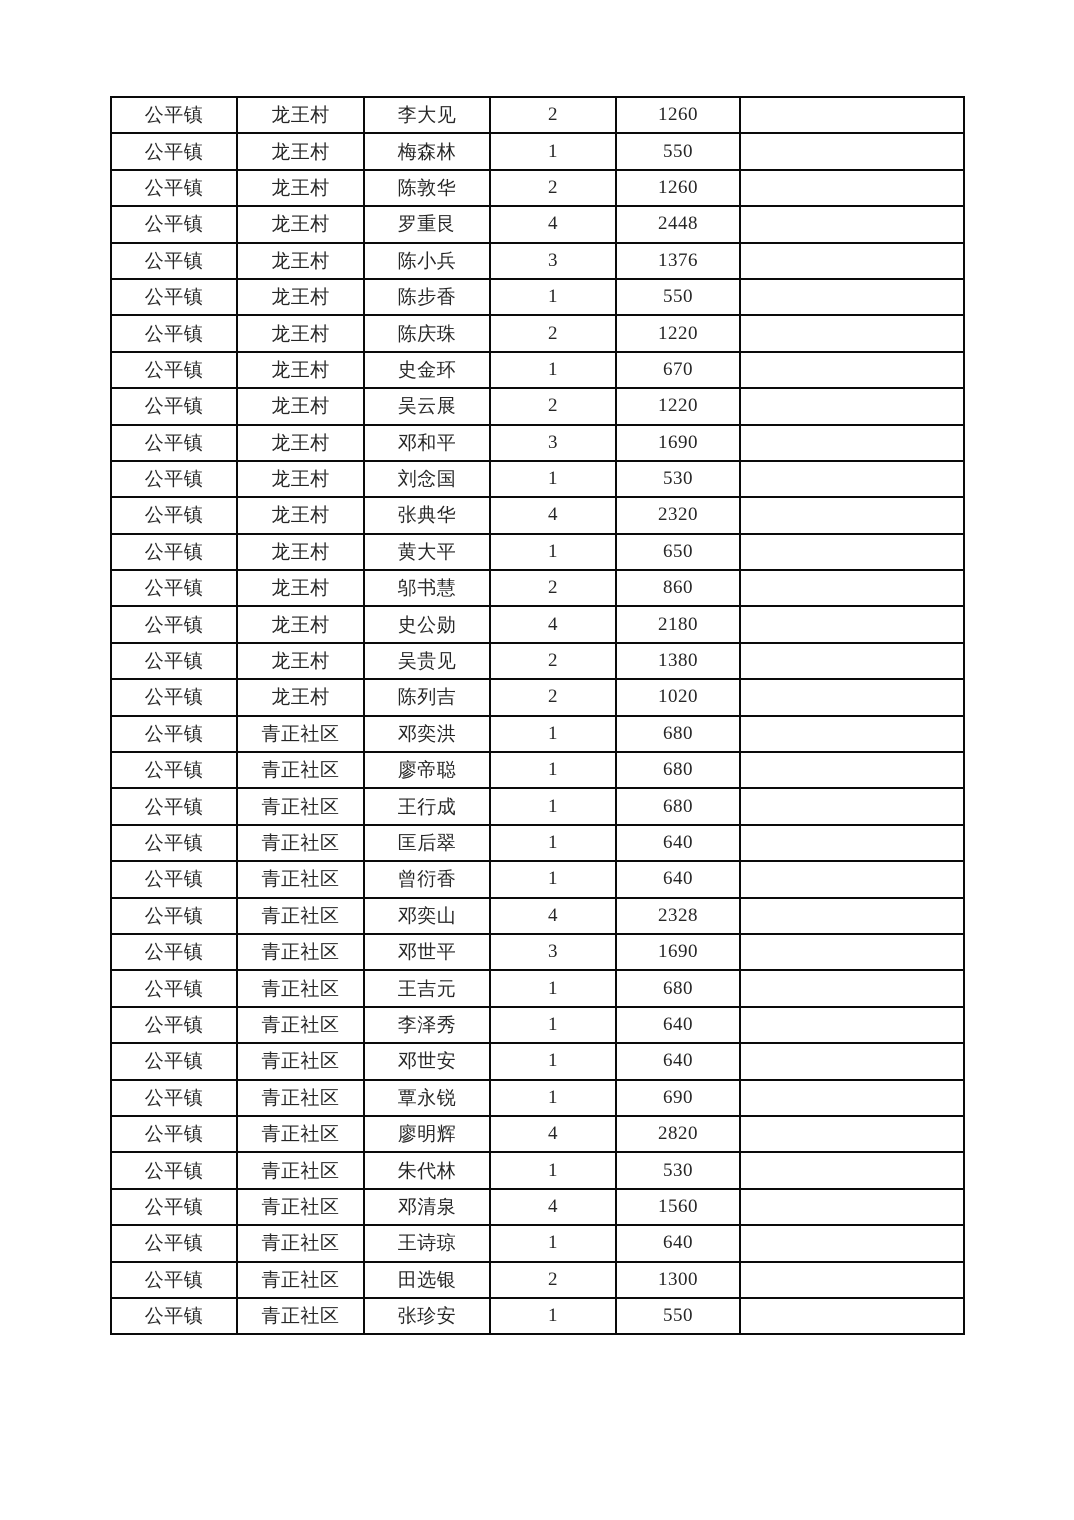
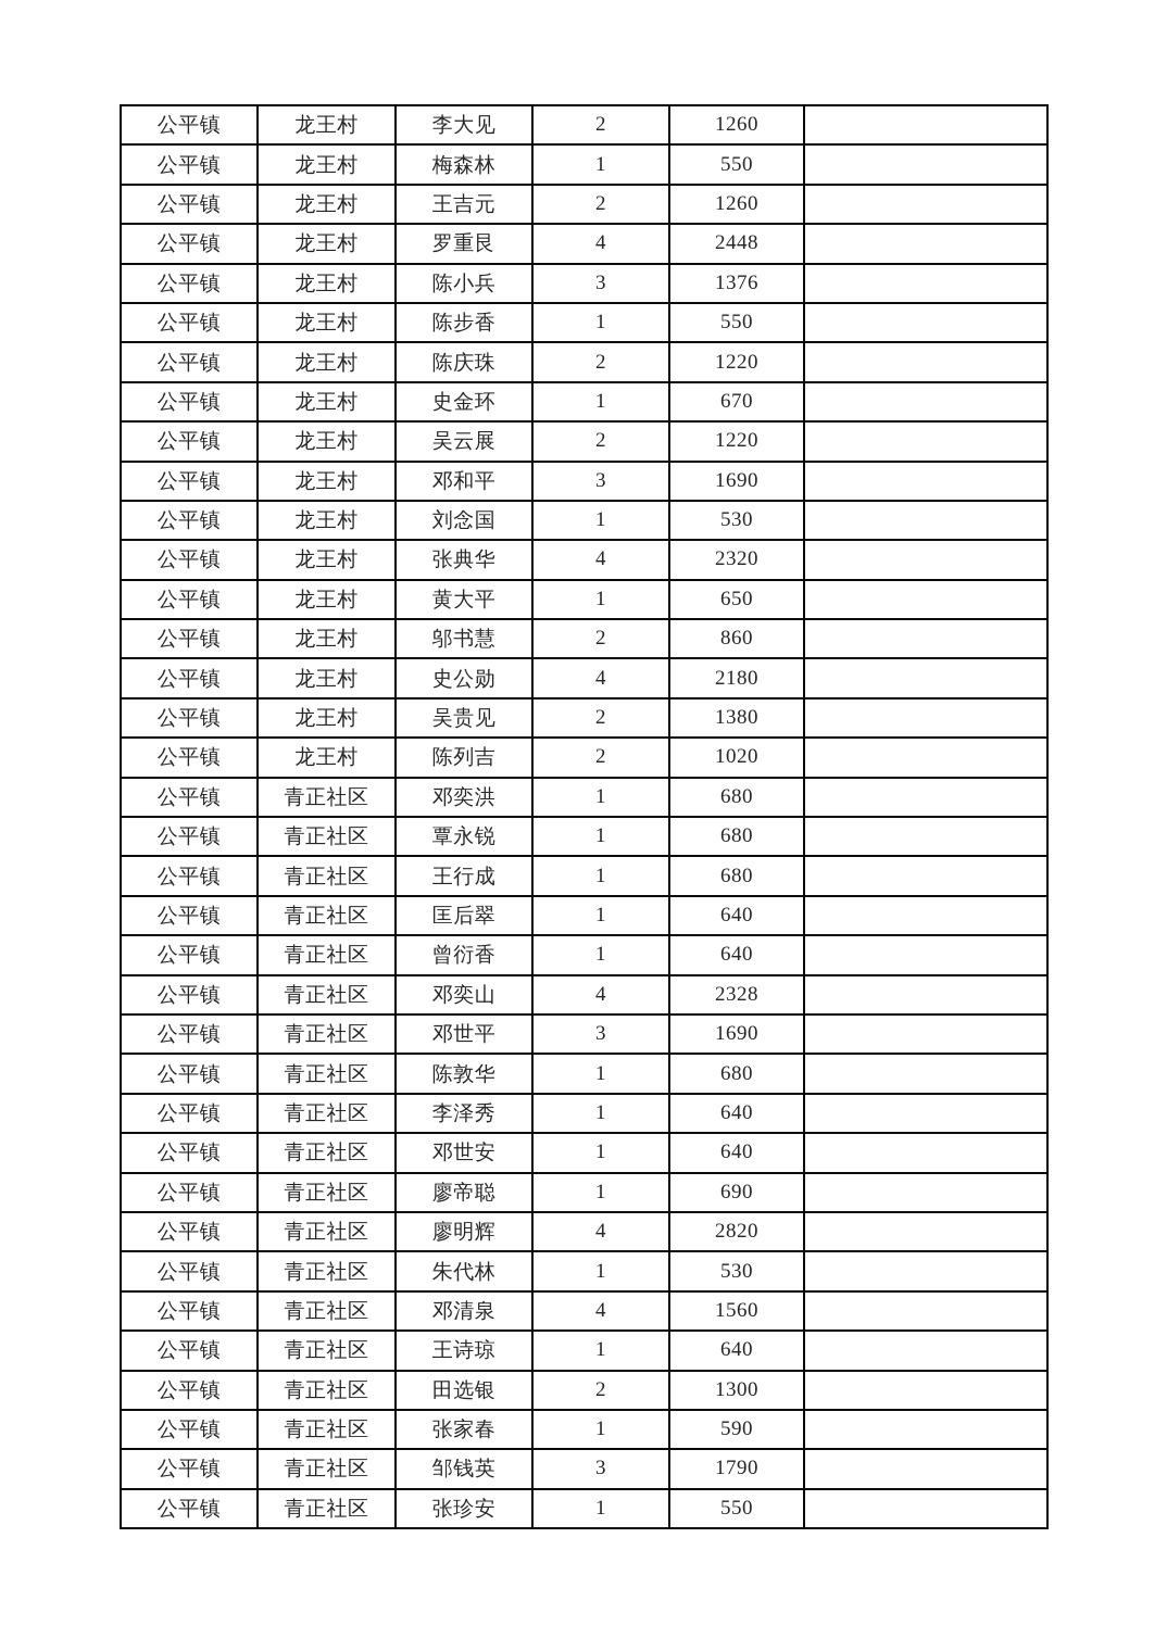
  公平镇	龙王村	李大见	2	1260
  公平镇	龙王村	梅森林	1	550
- 公平镇	龙王村	陈敦华	2	1260
+ 公平镇	龙王村	王吉元	2	1260
  公平镇	龙王村	罗重艮	4	2448
  公平镇	龙王村	陈小兵	3	1376
  公平镇	龙王村	陈步香	1	550
  公平镇	龙王村	陈庆珠	2	1220
  公平镇	龙王村	史金环	1	670
  公平镇	龙王村	吴云展	2	1220
  公平镇	龙王村	邓和平	3	1690
  公平镇	龙王村	刘念国	1	530
  公平镇	龙王村	张典华	4	2320
  公平镇	龙王村	黄大平	1	650
  公平镇	龙王村	邬书慧	2	860
  公平镇	龙王村	史公勋	4	2180
  公平镇	龙王村	吴贵见	2	1380
  公平镇	龙王村	陈列吉	2	1020
  公平镇	青正社区	邓奕洪	1	680
- 公平镇	青正社区	廖帝聪	1	680
+ 公平镇	青正社区	覃永锐	1	680
  公平镇	青正社区	王行成	1	680
  公平镇	青正社区	匡后翠	1	640
  公平镇	青正社区	曾衍香	1	640
  公平镇	青正社区	邓奕山	4	2328
  公平镇	青正社区	邓世平	3	1690
- 公平镇	青正社区	王吉元	1	680
+ 公平镇	青正社区	陈敦华	1	680
  公平镇	青正社区	李泽秀	1	640
  公平镇	青正社区	邓世安	1	640
- 公平镇	青正社区	覃永锐	1	690
+ 公平镇	青正社区	廖帝聪	1	690
  公平镇	青正社区	廖明辉	4	2820
  公平镇	青正社区	朱代林	1	530
  公平镇	青正社区	邓清泉	4	1560
  公平镇	青正社区	王诗琼	1	640
  公平镇	青正社区	田选银	2	1300
+ 公平镇	青正社区	张家春	1	590
+ 公平镇	青正社区	邹钱英	3	1790
  公平镇	青正社区	张珍安	1	550
